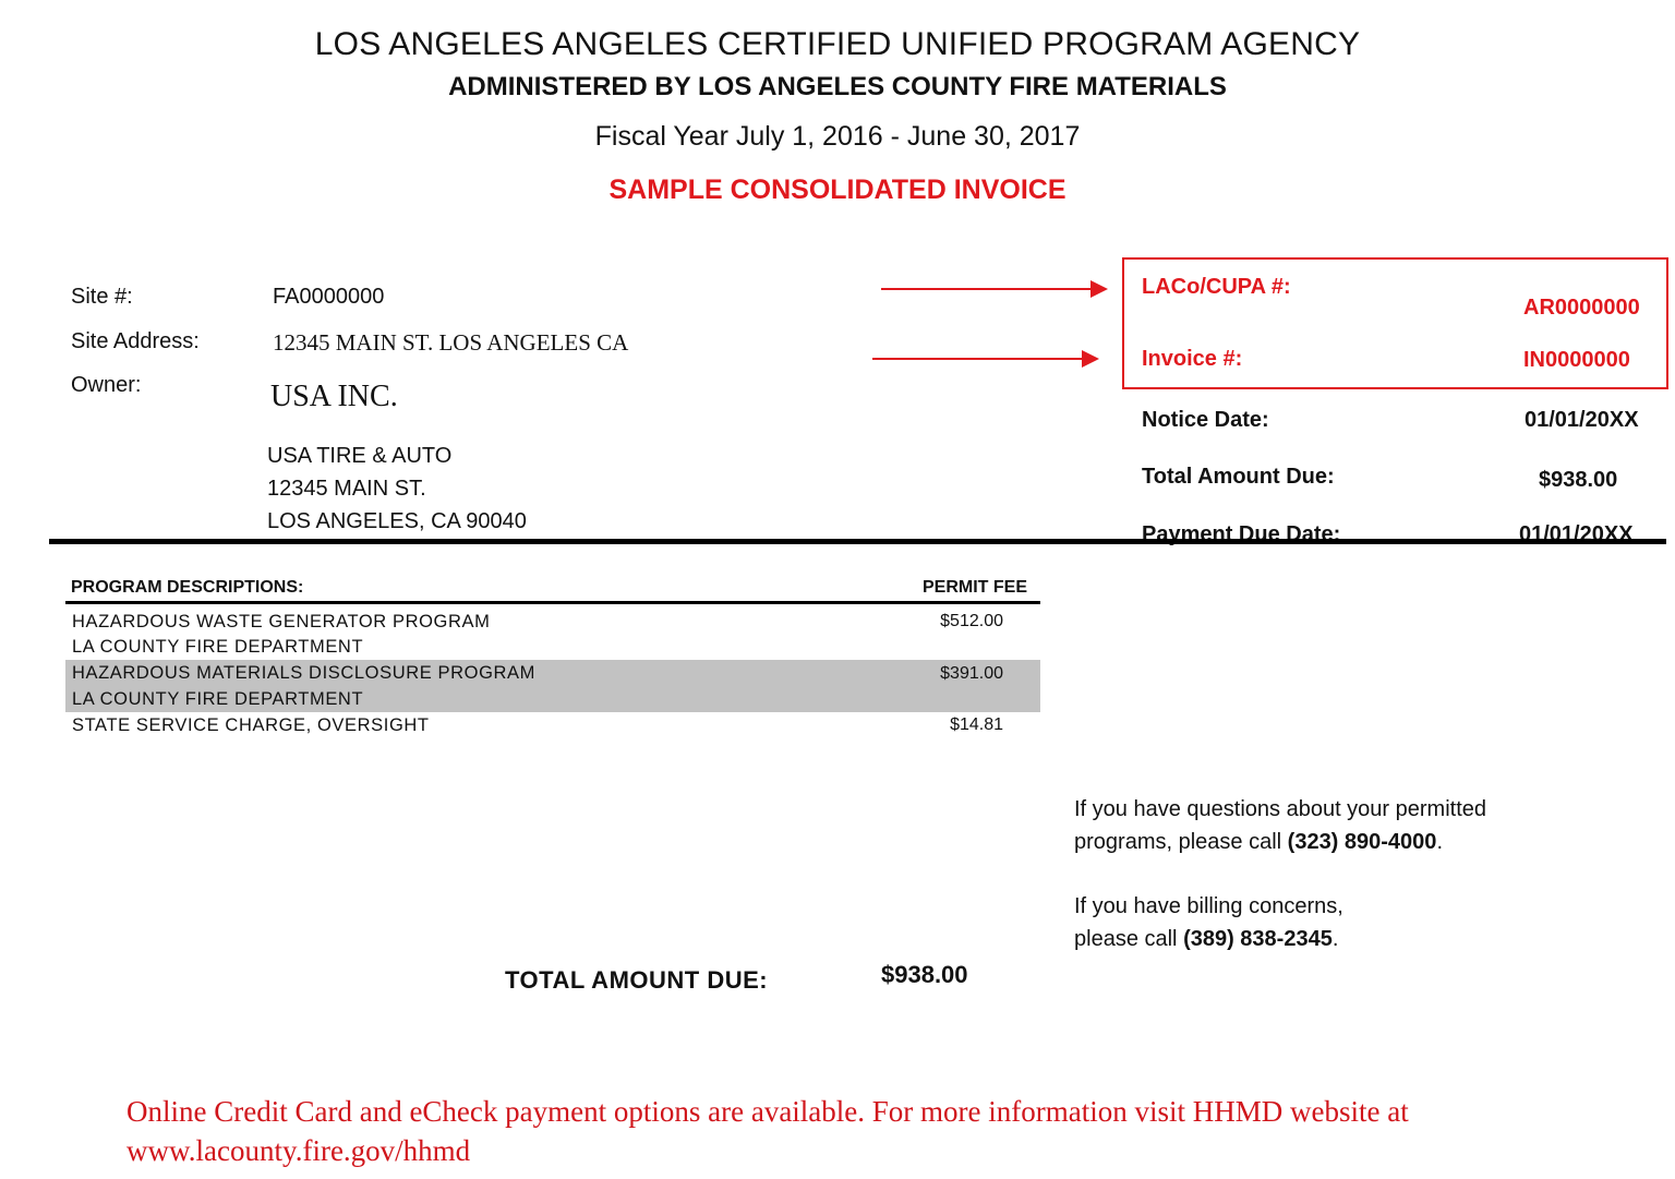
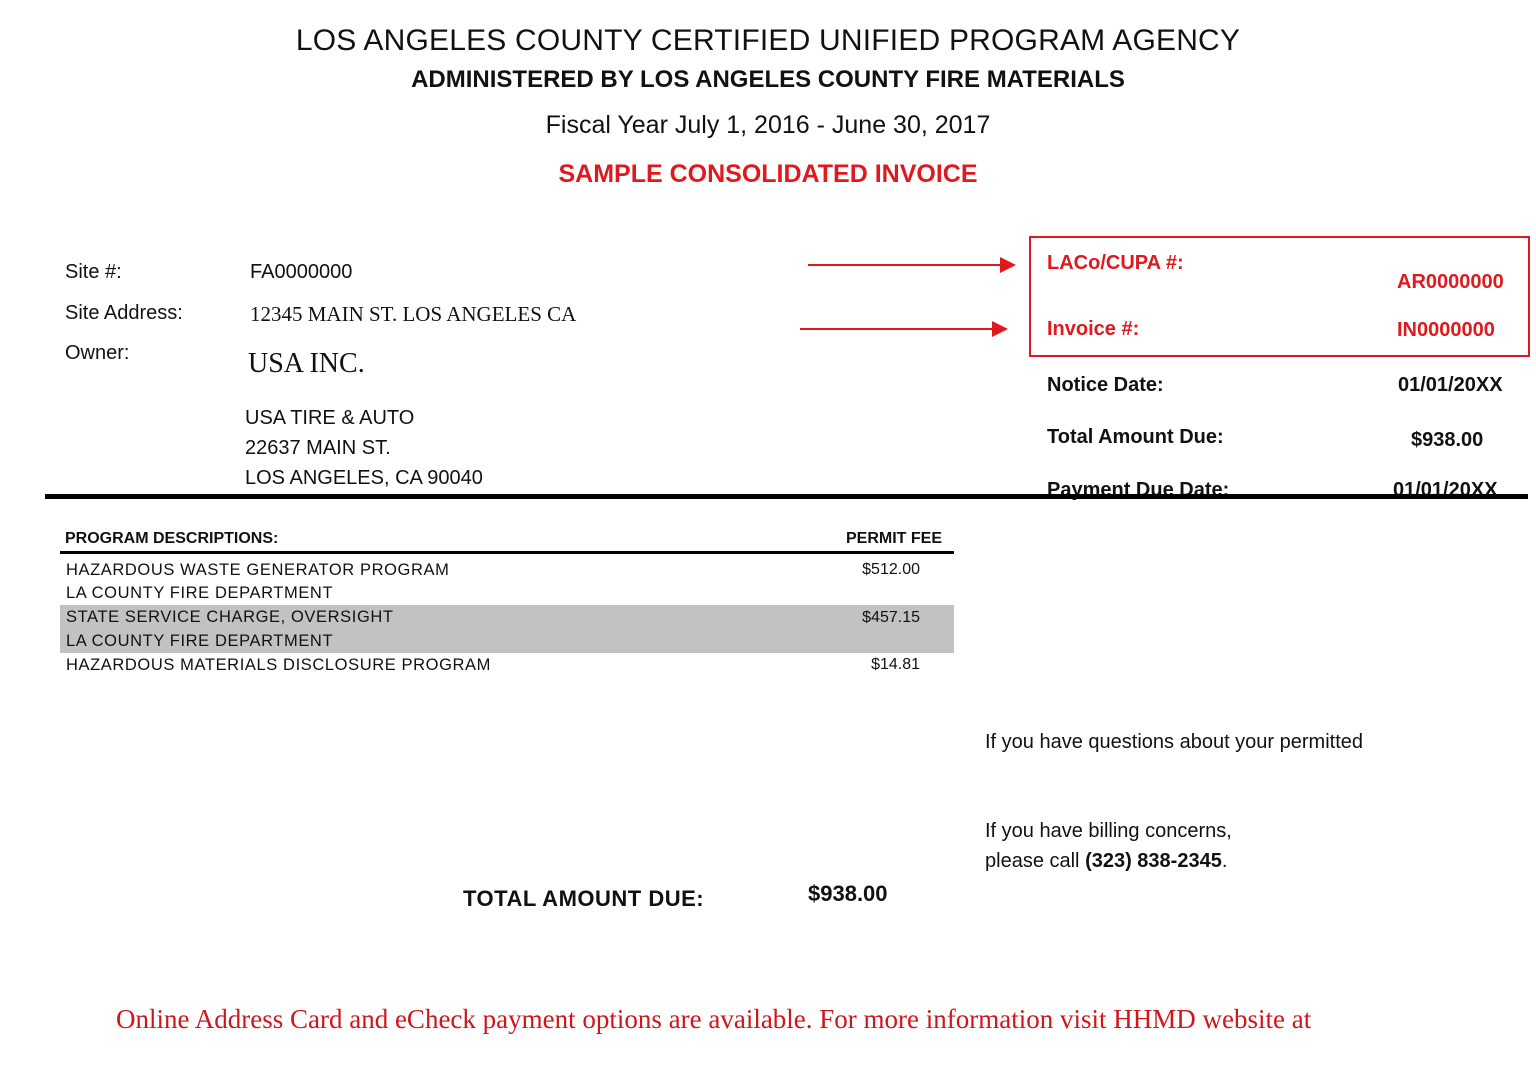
- LOS ANGELES ANGELES CERTIFIED UNIFIED PROGRAM AGENCY
+ LOS ANGELES COUNTY CERTIFIED UNIFIED PROGRAM AGENCY
  ADMINISTERED BY LOS ANGELES COUNTY FIRE MATERIALS
  Fiscal Year July 1, 2016 - June 30, 2017
  SAMPLE CONSOLIDATED INVOICE
  Site #:
  FA0000000
  Site Address:
  12345 MAIN ST. LOS ANGELES CA
  Owner:
  USA INC.
  USA TIRE & AUTO
- 12345 MAIN ST.
+ 22637 MAIN ST.
  LOS ANGELES, CA 90040
  LACo/CUPA #:
  AR0000000
  Invoice #:
  IN0000000
  Notice Date:
  01/01/20XX
  Total Amount Due:
  $938.00
  Payment Due Date:
  01/01/20XX
  PROGRAM DESCRIPTIONS:
  PERMIT FEE
  HAZARDOUS WASTE GENERATOR PROGRAM
  LA COUNTY FIRE DEPARTMENT
  $512.00
- HAZARDOUS MATERIALS DISCLOSURE PROGRAM
+ STATE SERVICE CHARGE, OVERSIGHT
  LA COUNTY FIRE DEPARTMENT
- $391.00
+ $457.15
- STATE SERVICE CHARGE, OVERSIGHT
+ HAZARDOUS MATERIALS DISCLOSURE PROGRAM
  $14.81
  If you have questions about your permitted
- programs, please call (323) 890-4000.
  If you have billing concerns,
- please call (389) 838-2345.
+ please call (323) 838-2345.
  TOTAL AMOUNT DUE:
  $938.00
- Online Credit Card and eCheck payment options are available. For more information visit HHMD website at
+ Online Address Card and eCheck payment options are available. For more information visit HHMD website at
- www.lacounty.fire.gov/hhmd
